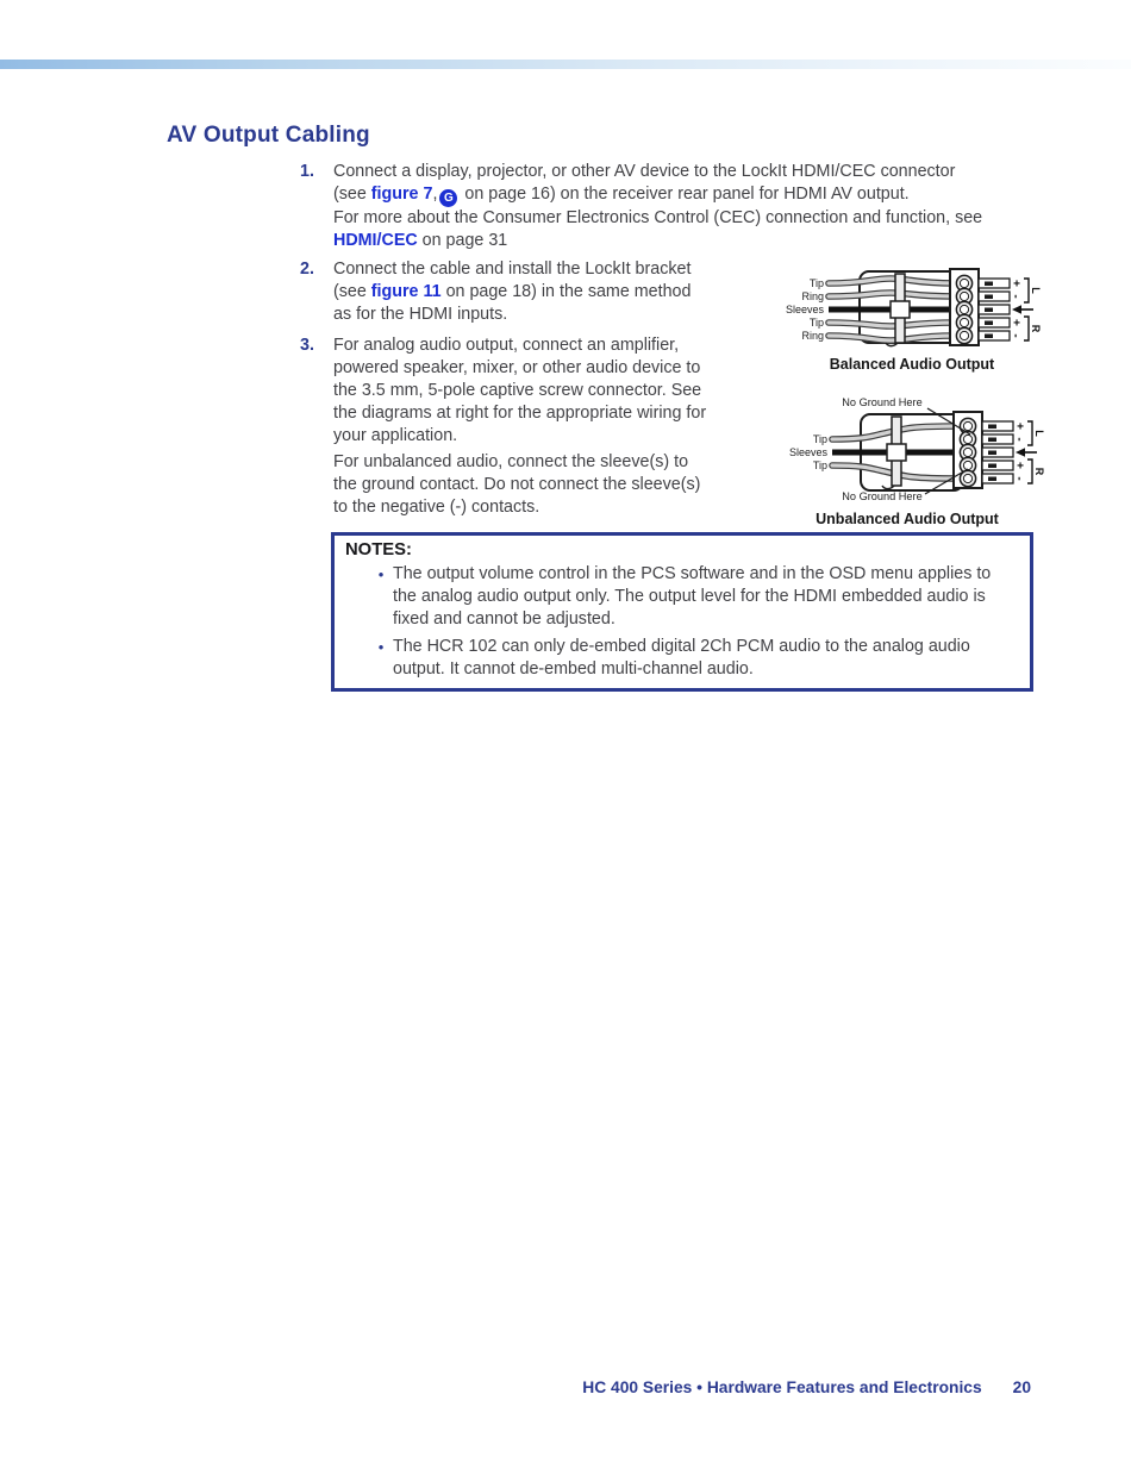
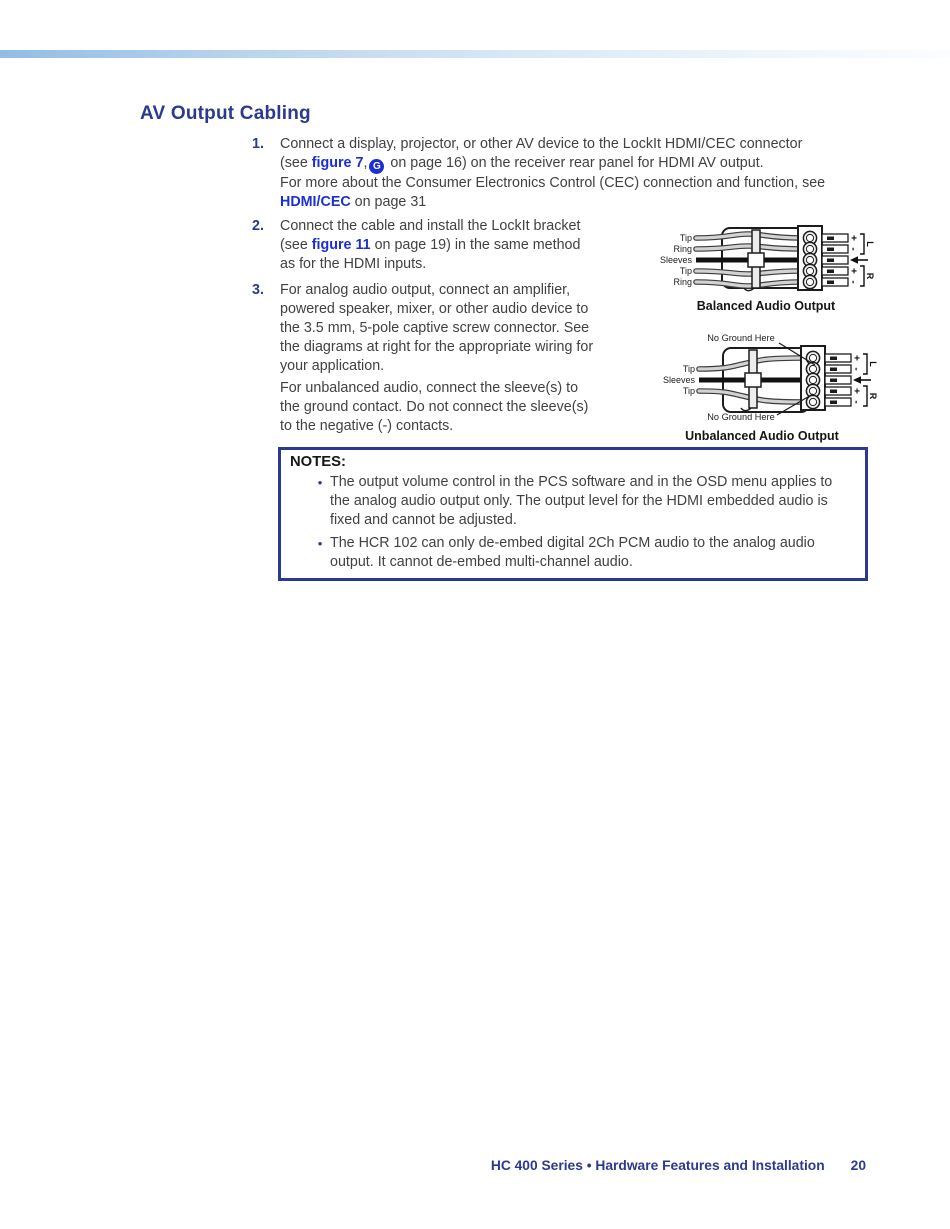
  AV Output Cabling
  1.
  Connect a display, projector, or other AV device to the LockIt HDMI/CEC connector
  (see figure 7, G on page 16) on the receiver rear panel for HDMI AV output.
  For more about the Consumer Electronics Control (CEC) connection and function, see
  HDMI/CEC on page 31
  2.
  Connect the cable and install the LockIt bracket
- (see figure 11 on page 18) in the same method
+ (see figure 11 on page 19) in the same method
  as for the HDMI inputs.
  3.
  For analog audio output, connect an amplifier,
  powered speaker, mixer, or other audio device to
  the 3.5 mm, 5-pole captive screw connector. See
  the diagrams at right for the appropriate wiring for
  your application.
  For unbalanced audio, connect the sleeve(s) to
  the ground contact. Do not connect the sleeve(s)
  to the negative (-) contacts.
  Tip
  Ring
  Sleeves
  Tip
  Ring
  +
  +
  Balanced Audio Output
  No Ground Here
  No Ground Here
  Tip
  Sleeves
  Tip
  +
  +
  Unbalanced Audio Output
  NOTES:
  •
  The output volume control in the PCS software and in the OSD menu applies to
  the analog audio output only. The output level for the HDMI embedded audio is
  fixed and cannot be adjusted.
  •
  The HCR 102 can only de-embed digital 2Ch PCM audio to the analog audio
  output. It cannot de-embed multi-channel audio.
- HC 400 Series • Hardware Features and Electronics 20
+ HC 400 Series • Hardware Features and Installation 20
